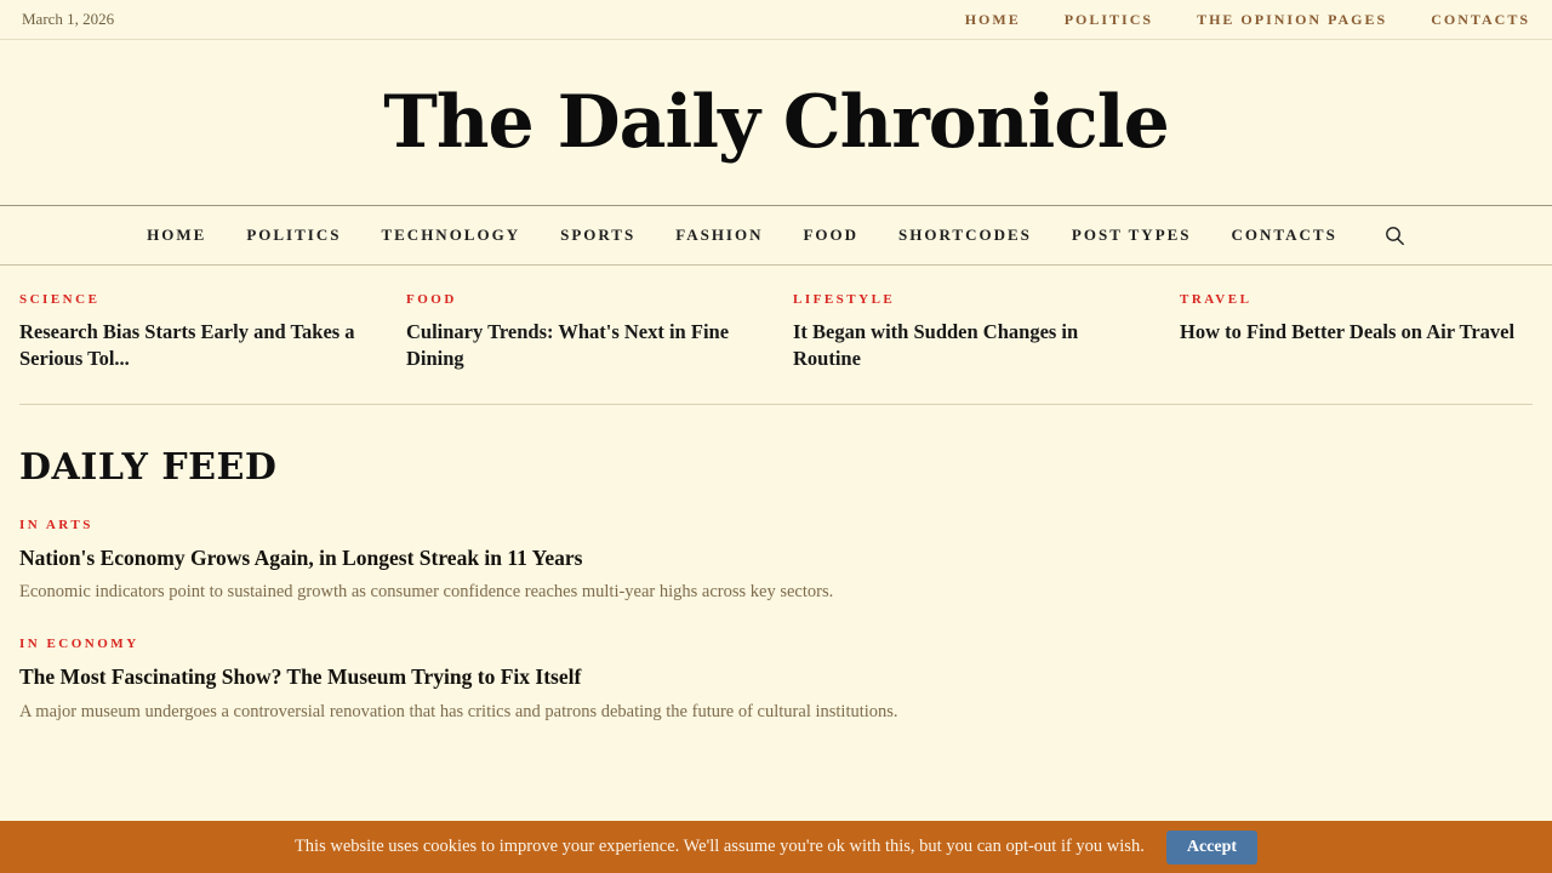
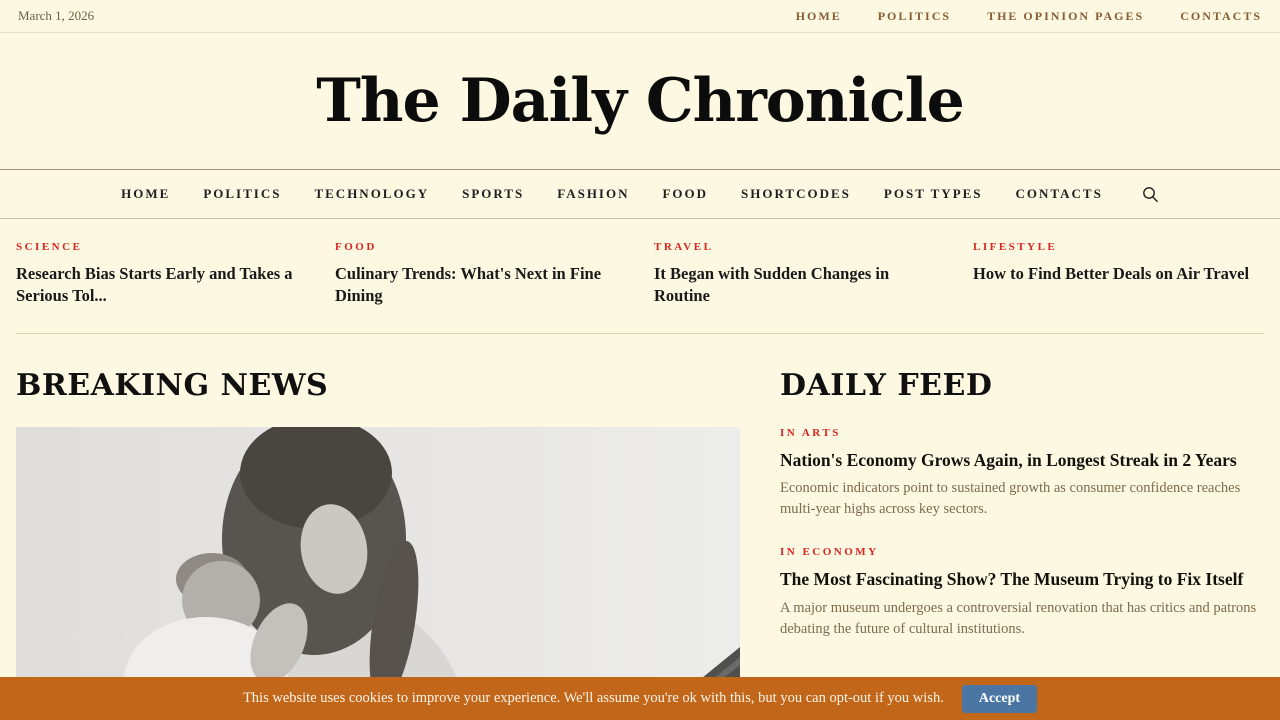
  March 1, 2026
  HOME
  POLITICS
  THE OPINION PAGES
  CONTACTS
  The Daily Chronicle
  HOME
  POLITICS
  TECHNOLOGY
  SPORTS
  FASHION
  FOOD
  SHORTCODES
  POST TYPES
  CONTACTS
  SCIENCE
  Research Bias Starts Early and Takes a Serious Tol...
  FOOD
  Culinary Trends: What's Next in Fine Dining
- LIFESTYLE
+ TRAVEL
  It Began with Sudden Changes in Routine
- TRAVEL
+ LIFESTYLE
  How to Find Better Deals on Air Travel
+ BREAKING NEWS
  DAILY FEED
  IN ARTS
- Nation's Economy Grows Again, in Longest Streak in 11 Years
+ Nation's Economy Grows Again, in Longest Streak in 2 Years
  Economic indicators point to sustained growth as consumer confidence reaches multi-year highs across key sectors.
  IN ECONOMY
  The Most Fascinating Show? The Museum Trying to Fix Itself
  A major museum undergoes a controversial renovation that has critics and patrons debating the future of cultural institutions.
  This website uses cookies to improve your experience. We'll assume you're ok with this, but you can opt-out if you wish.
  Accept
